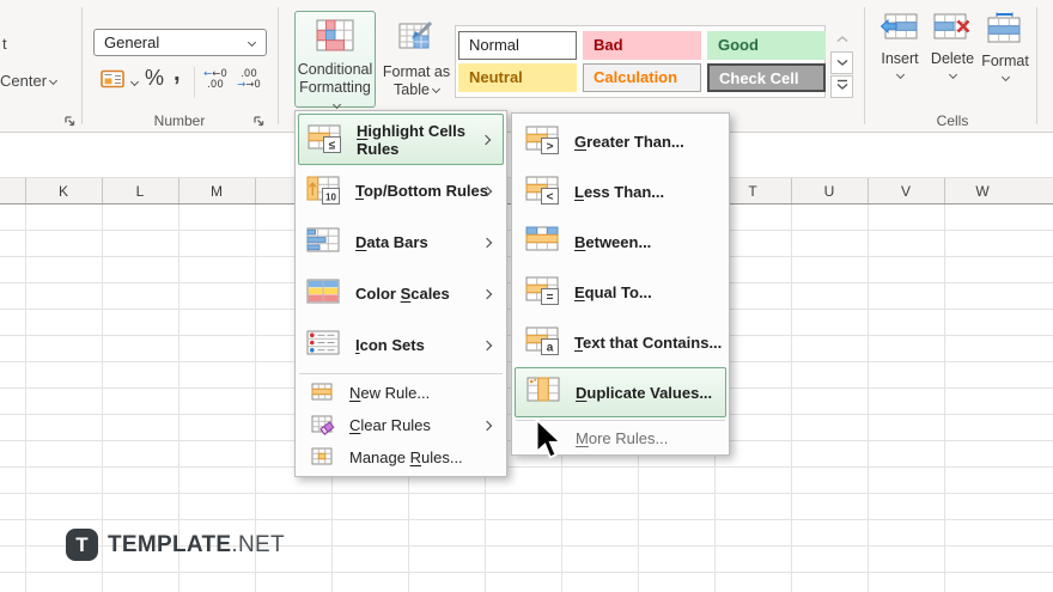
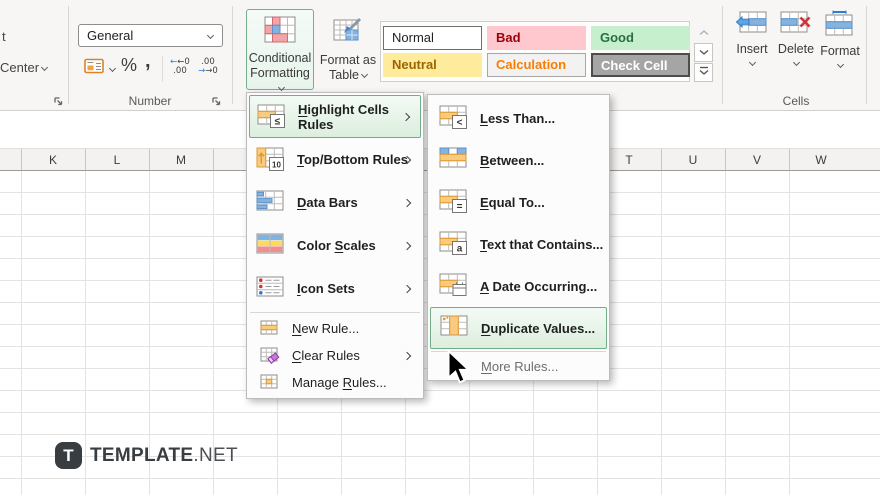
  t
  Center
  General
  %
  ,
  ←←0
  .00
  .00
  →→0
  Number
  Conditional
  Formatting
  Format as
  Table
  Normal
  Bad
  Good
  Neutral
  Calculation
  Check Cell
  Insert
  Delete
  Format
  Cells
  K
  L
  M
  T
  U
  V
  W
  ≤
  Highlight Cells Rules
  10
  Top/Bottom Rules
  Data Bars
  Color Scales
  Icon Sets
  New Rule...
  Clear Rules
  Manage Rules...
- >
- Greater Than...
  <
  Less Than...
  Between...
  =
  Equal To...
  a
  Text that Contains...
+ A Date Occurring...
  Duplicate Values...
  More Rules...
  T
  TEMPLATE.NET
